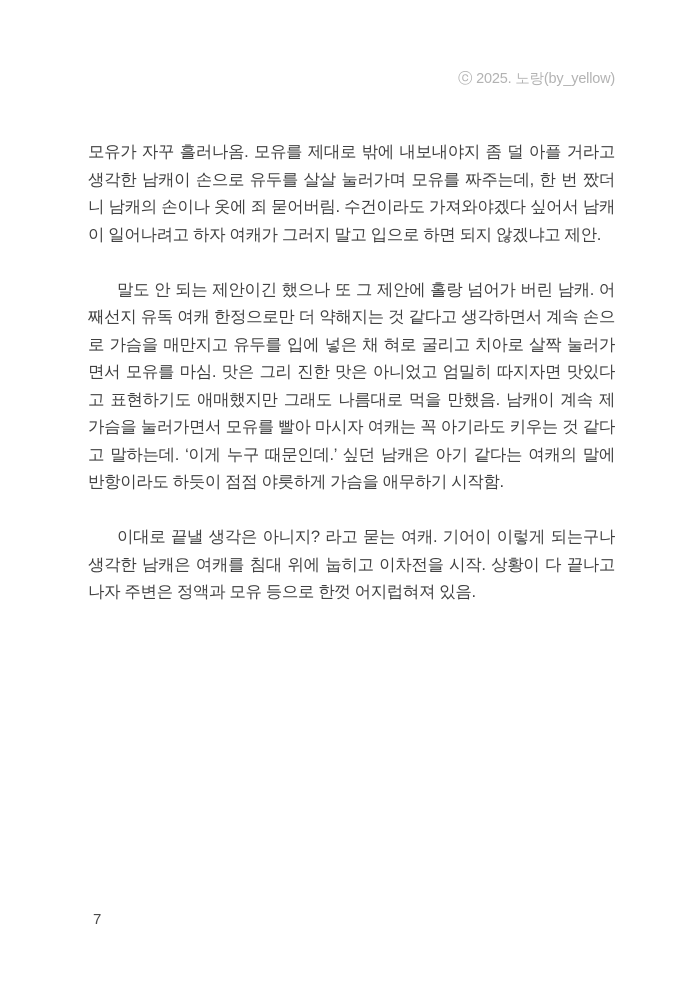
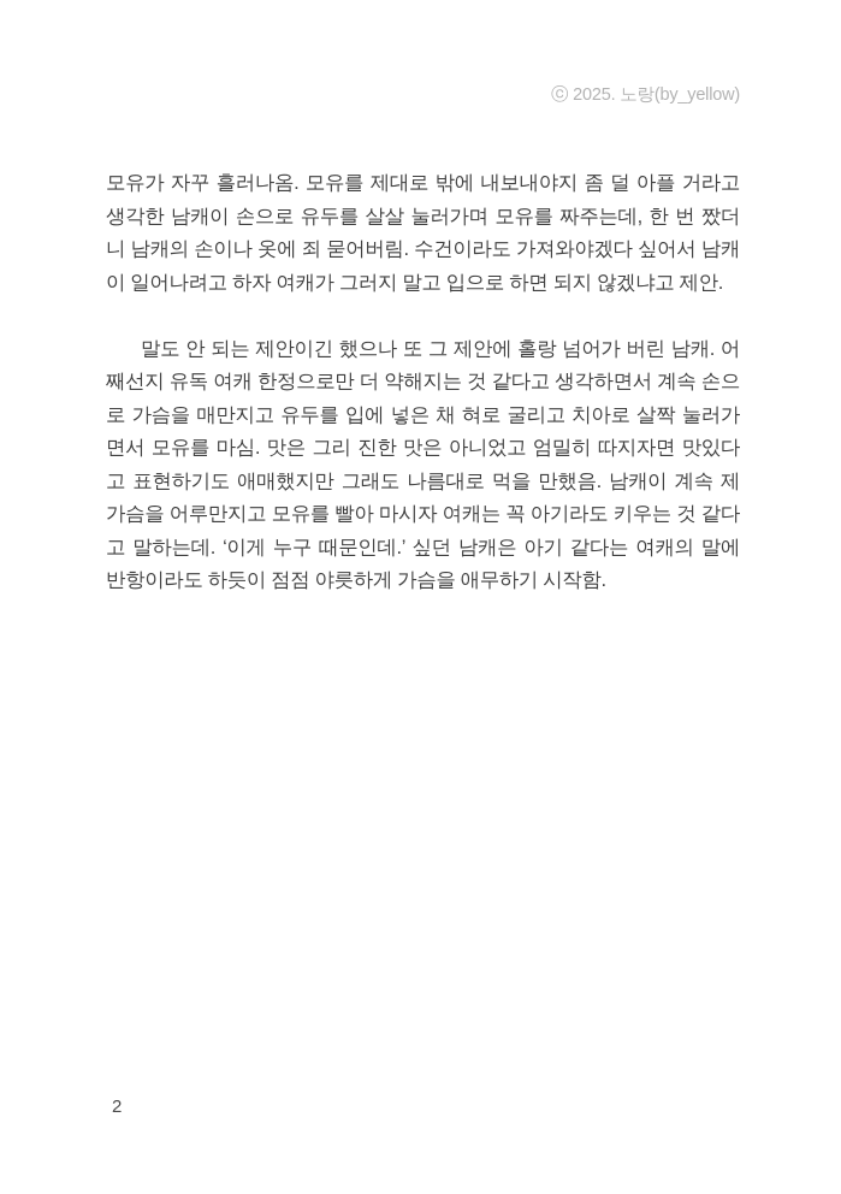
  ⓒ 2025. 노랑(by_yellow)
  모유가 자꾸 흘러나옴. 모유를 제대로 밖에 내보내야지 좀 덜 아플 거라고 생각한 남캐이 손으로 유두를 살살 눌러가며 모유를 짜주는데, 한 번 짰더니 남캐의 손이나 옷에 죄 묻어버림. 수건이라도 가져와야겠다 싶어서 남캐이 일어나려고 하자 여캐가 그러지 말고 입으로 하면 되지 않겠냐고 제안.
- 말도 안 되는 제안이긴 했으나 또 그 제안에 홀랑 넘어가 버린 남캐. 어째선지 유독 여캐 한정으로만 더 약해지는 것 같다고 생각하면서 계속 손으로 가슴을 매만지고 유두를 입에 넣은 채 혀로 굴리고 치아로 살짝 눌러가면서 모유를 마심. 맛은 그리 진한 맛은 아니었고 엄밀히 따지자면 맛있다고 표현하기도 애매했지만 그래도 나름대로 먹을 만했음. 남캐이 계속 제 가슴을 눌러가면서 모유를 빨아 마시자 여캐는 꼭 아기라도 키우는 것 같다고 말하는데. ‘이게 누구 때문인데.’ 싶던 남캐은 아기 같다는 여캐의 말에 반항이라도 하듯이 점점 야릇하게 가슴을 애무하기 시작함.
+ 말도 안 되는 제안이긴 했으나 또 그 제안에 홀랑 넘어가 버린 남캐. 어째선지 유독 여캐 한정으로만 더 약해지는 것 같다고 생각하면서 계속 손으로 가슴을 매만지고 유두를 입에 넣은 채 혀로 굴리고 치아로 살짝 눌러가면서 모유를 마심. 맛은 그리 진한 맛은 아니었고 엄밀히 따지자면 맛있다고 표현하기도 애매했지만 그래도 나름대로 먹을 만했음. 남캐이 계속 제 가슴을 어루만지고 모유를 빨아 마시자 여캐는 꼭 아기라도 키우는 것 같다고 말하는데. ‘이게 누구 때문인데.’ 싶던 남캐은 아기 같다는 여캐의 말에 반항이라도 하듯이 점점 야릇하게 가슴을 애무하기 시작함.
- 이대로 끝낼 생각은 아니지? 라고 묻는 여캐. 기어이 이렇게 되는구나 생각한 남캐은 여캐를 침대 위에 눕히고 이차전을 시작. 상황이 다 끝나고 나자 주변은 정액과 모유 등으로 한껏 어지럽혀져 있음.
- 7
+ 2
